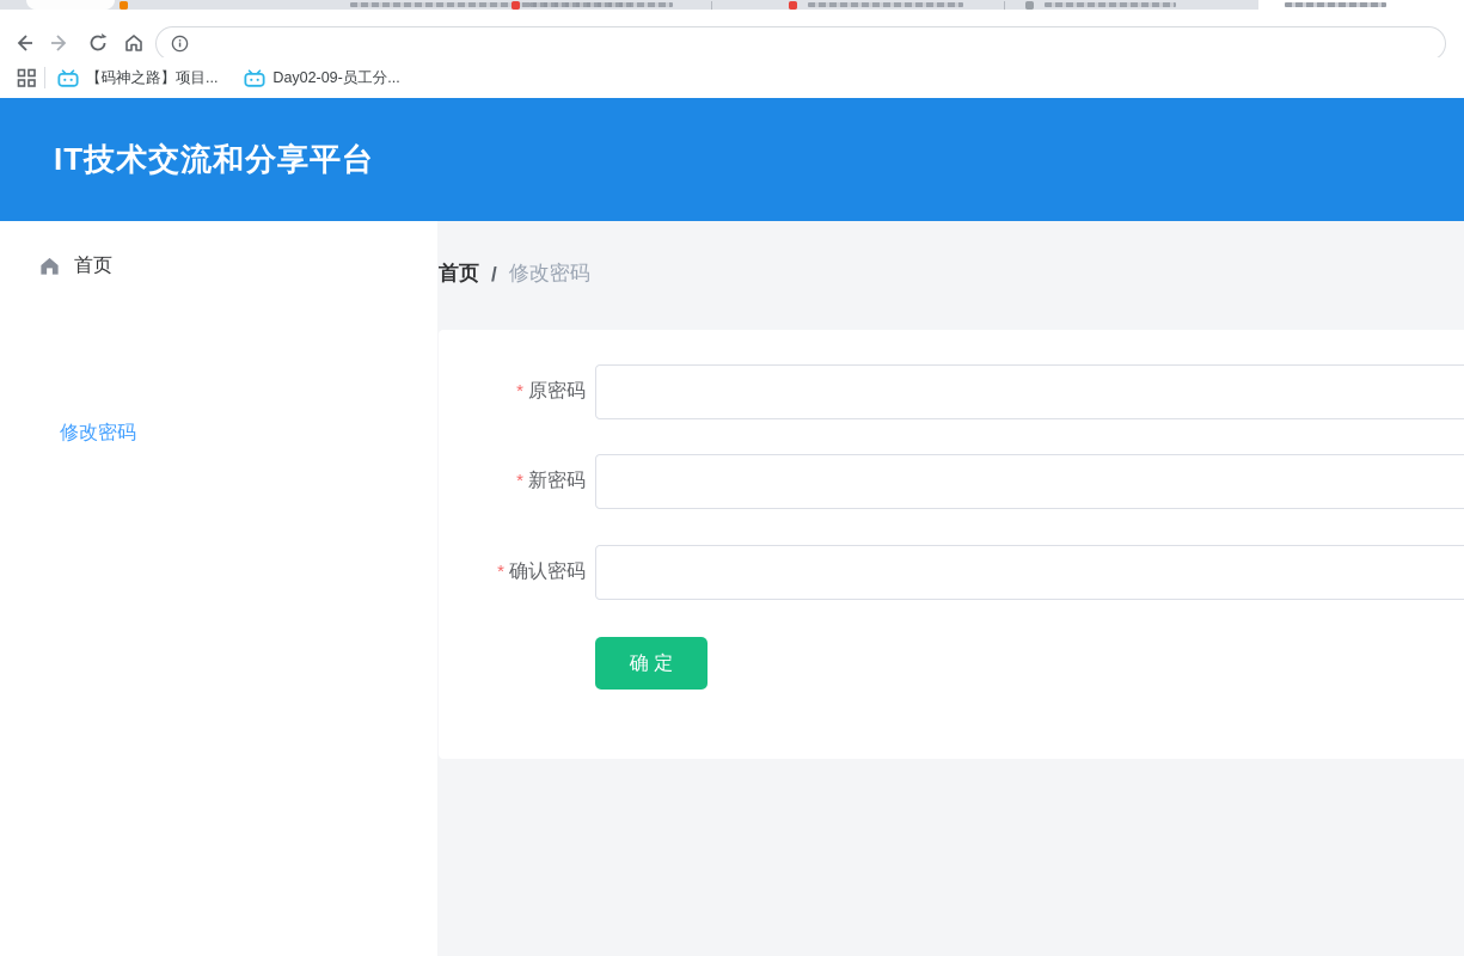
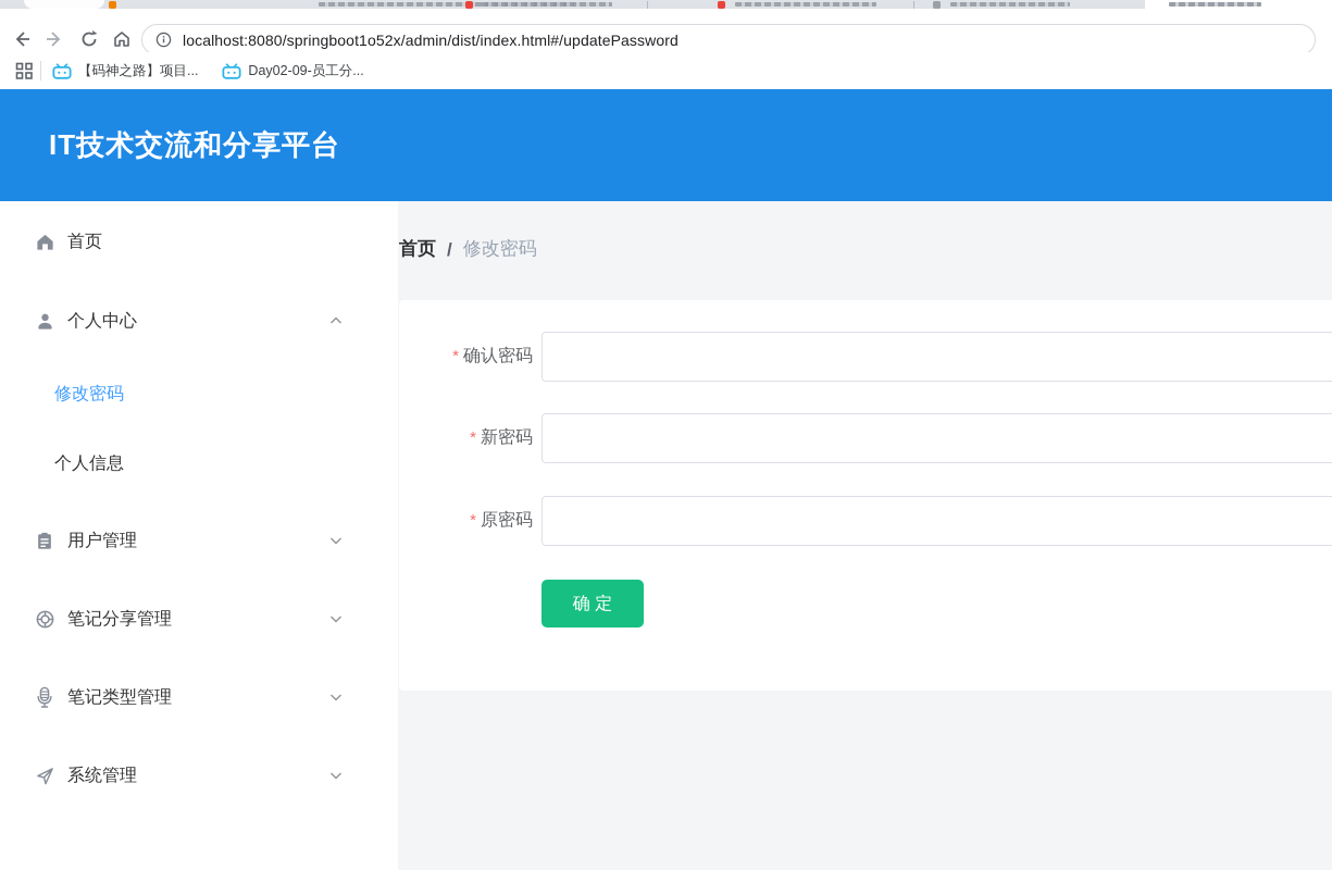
+ localhost:8080/springboot1o52x/admin/dist/index.html#/updatePassword
  【码神之路】项目...
  Day02-09-员工分...
  IT技术交流和分享平台
  首页
+ 个人中心
  修改密码
+ 个人信息
+ 用户管理
+ 笔记分享管理
+ 笔记类型管理
+ 系统管理
  首页
  /
  修改密码
- * 原密码
+ * 确认密码
  * 新密码
- * 确认密码
+ * 原密码
  确 定
